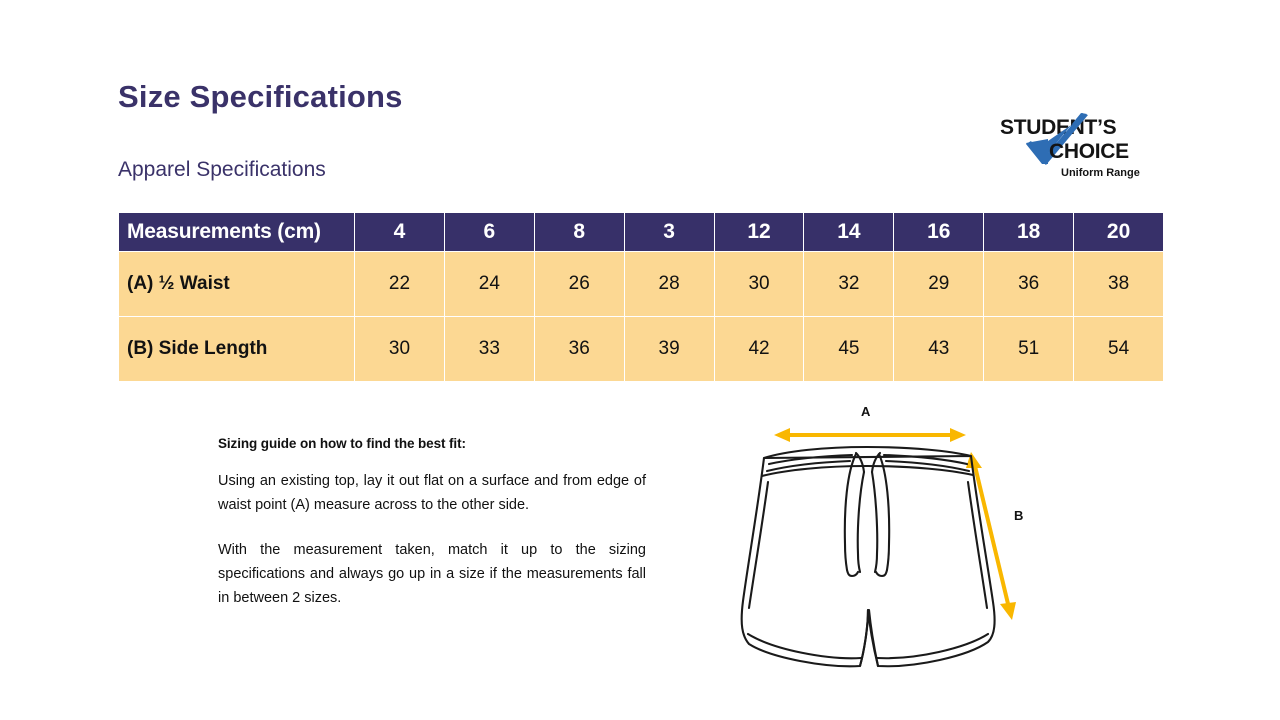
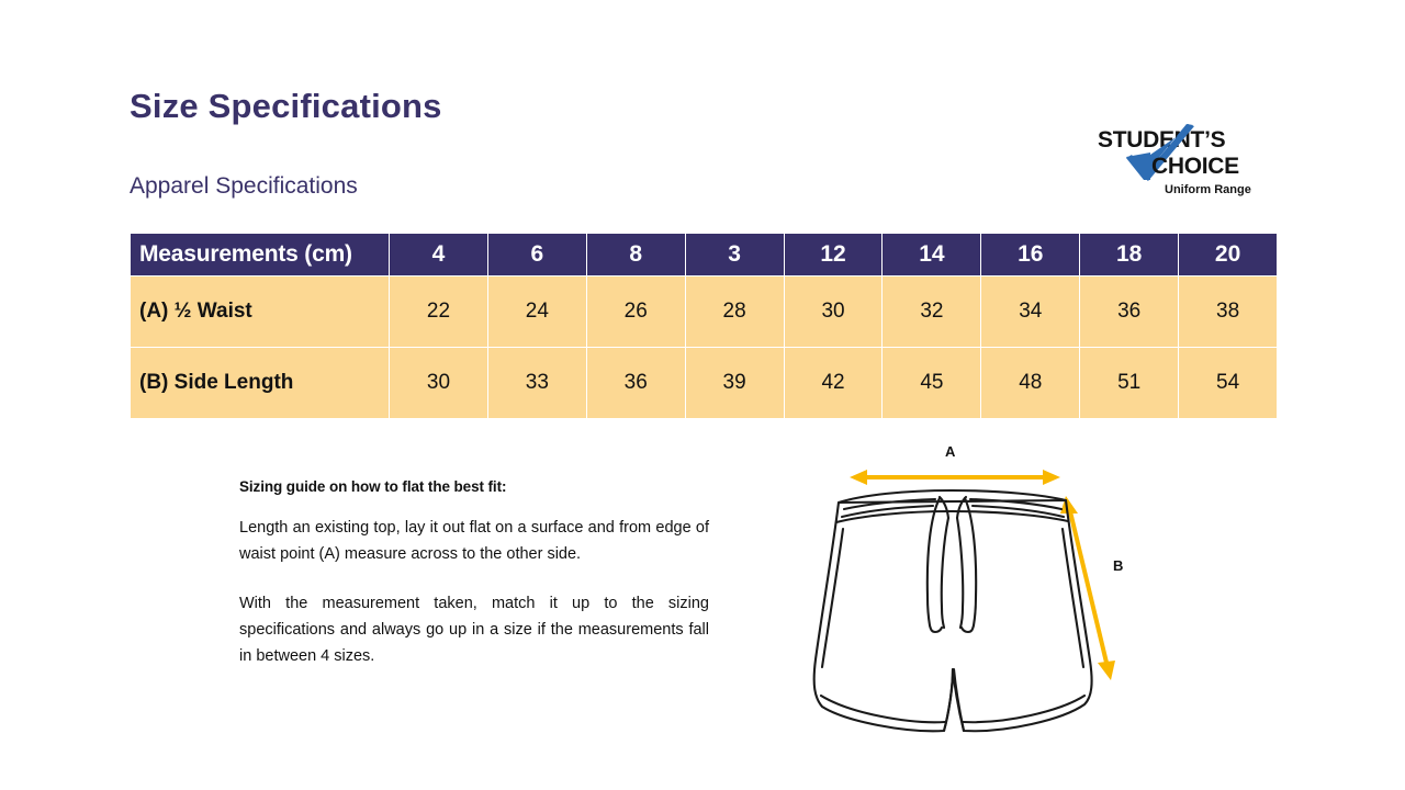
  Size Specifications
  Apparel Specifications
  STUDET’S
  CHOICE
  Uniform Range
  Measurements (cm)	4	6	8	3	12	14	16	18	20
- (A) ½ Waist	22	24	26	28	30	32	29	36	38
+ (A) ½ Waist	22	24	26	28	30	32	34	36	38
- (B) Side Length	30	33	36	39	42	45	43	51	54
+ (B) Side Length	30	33	36	39	42	45	48	51	54
- Sizing guide on how to find the best fit:
+ Sizing guide on how to flat the best fit:
- Using an existing top, lay it out flat on a surface and from edge of waist point (A) measure across to the other side.
+ Length an existing top, lay it out flat on a surface and from edge of waist point (A) measure across to the other side.
- With the measurement taken, match it up to the sizing specifications and always go up in a size if the measurements fall in between 2 sizes.
+ With the measurement taken, match it up to the sizing specifications and always go up in a size if the measurements fall in between 4 sizes.
  A
  B
